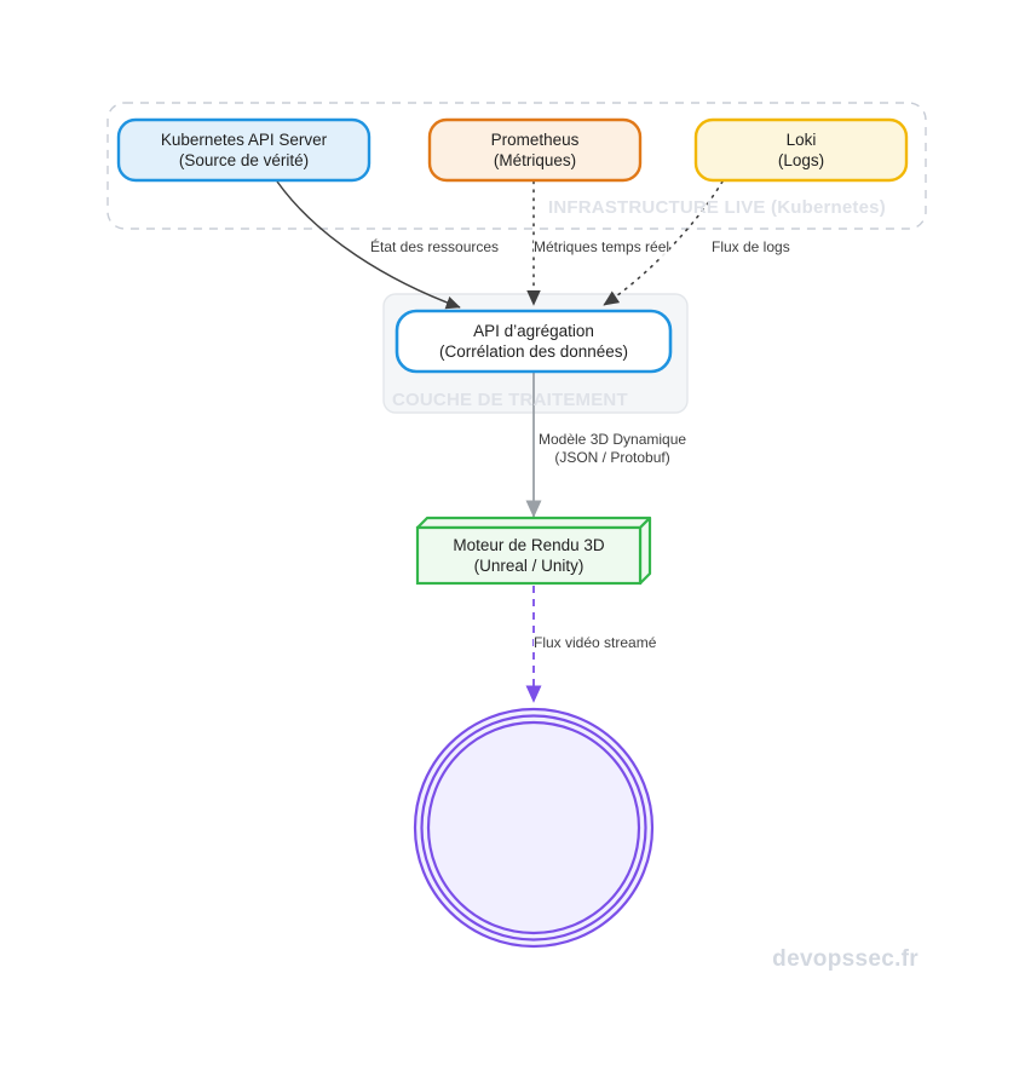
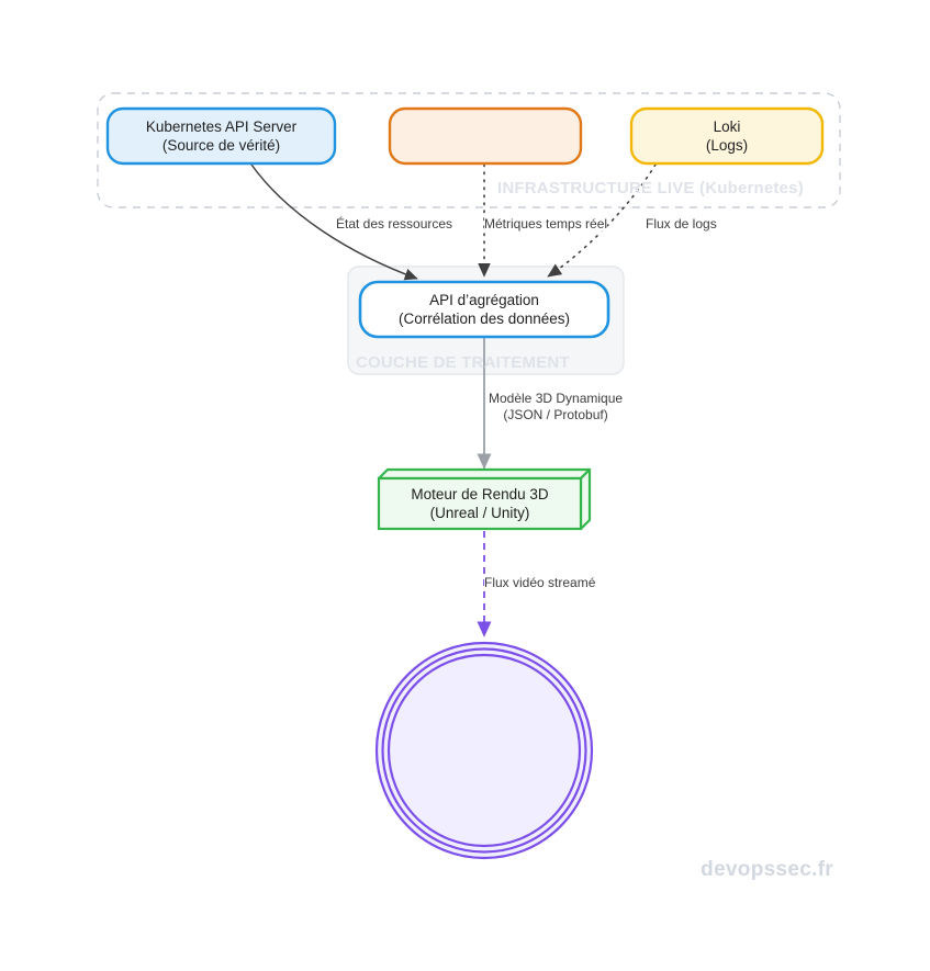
  Kubernetes API Server
  (Source de vérité)
- Prometheus
- (Métriques)
  Loki
  (Logs)
  API d’agrégation
  (Corrélation des données)
  Moteur de Rendu 3D
  (Unreal / Unity)
  INFRASTRUCTURE LIVE (Kubernetes)
  COUCHE DE TRAITEMENT
  État des ressources
  Métriques temps réel
  Flux de logs
  Modèle 3D Dynamique
  (JSON / Protobuf)
  Flux vidéo streamé
  devopssec.fr
